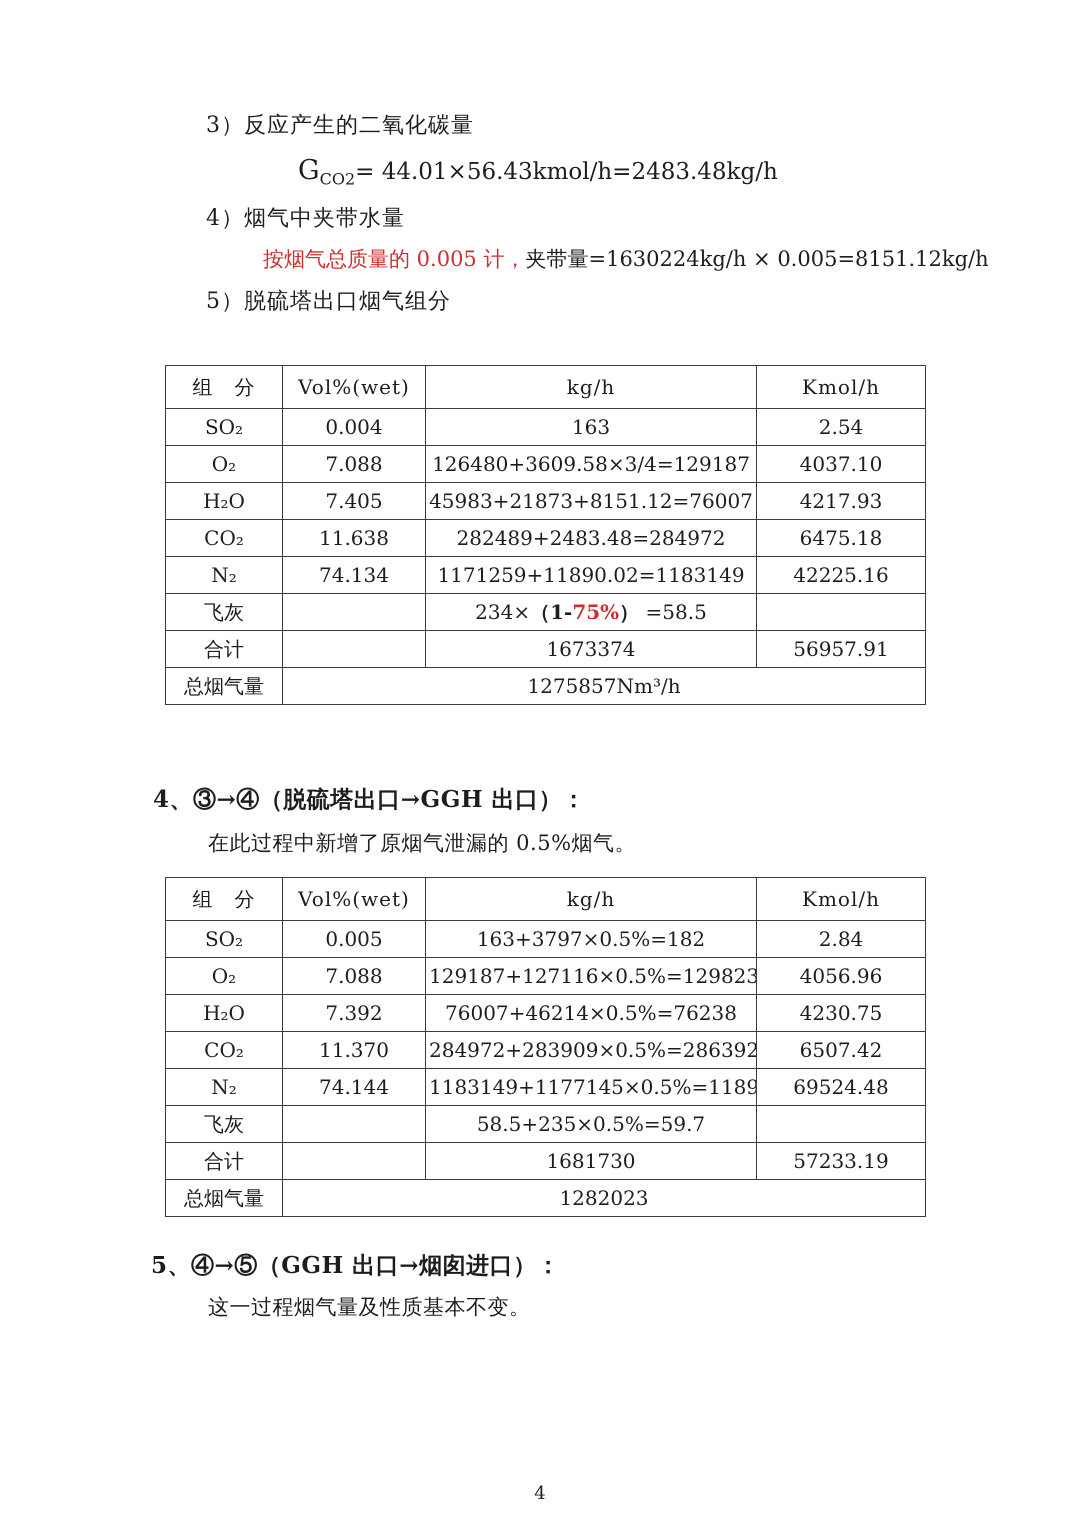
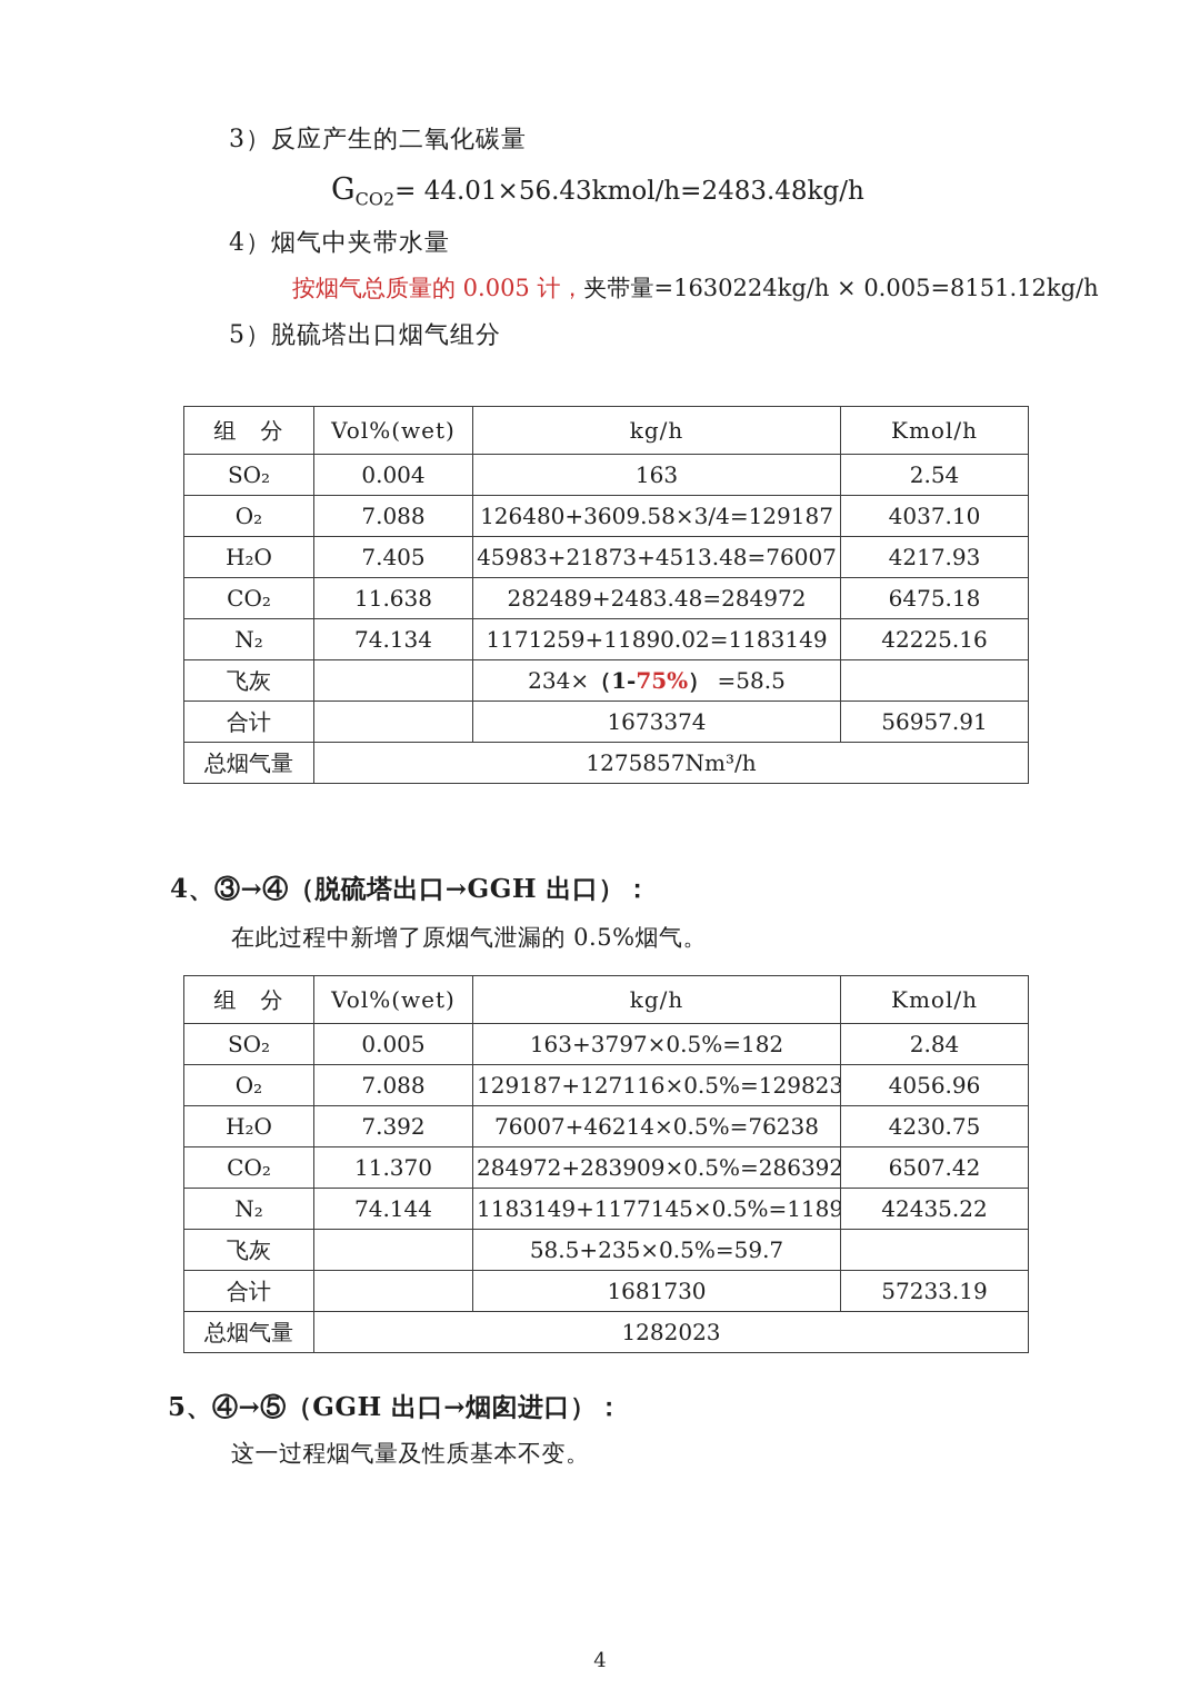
  3）反应产生的二氧化碳量
  GCO2= 44.01×56.43kmol/h=2483.48kg/h
  4）烟气中夹带水量
  按烟气总质量的 0.005 计，夹带量=1630224kg/h × 0.005=8151.12kg/h
  5）脱硫塔出口烟气组分
  组 分	Vol%(wet)	kg/h	Kmol/h
  SO₂	0.004	163	2.54
  O₂	7.088	126480+3609.58×3/4=129187	4037.10
- H₂O	7.405	45983+21873+8151.12=76007	4217.93
+ H₂O	7.405	45983+21873+4513.48=76007	4217.93
  CO₂	11.638	282489+2483.48=284972	6475.18
  N₂	74.134	1171259+11890.02=1183149	42225.16
  飞灰		234×（1-75%） =58.5
  合计		1673374	56957.91
  总烟气量	1275857Nm³/h
  4、③→④（脱硫塔出口→GGH 出口）：
  在此过程中新增了原烟气泄漏的 0.5%烟气。
  组 分	Vol%(wet)	kg/h	Kmol/h
  SO₂	0.005	163+3797×0.5%=182	2.84
  O₂	7.088	129187+127116×0.5%=129823	4056.96
  H₂O	7.392	76007+46214×0.5%=76238	4230.75
  CO₂	11.370	284972+283909×0.5%=286392	6507.42
- N₂	74.144	1183149+1177145×0.5%=1189	69524.48
+ N₂	74.144	1183149+1177145×0.5%=1189	42435.22
  飞灰		58.5+235×0.5%=59.7
  合计		1681730	57233.19
  总烟气量	1282023
  5、④→⑤（GGH 出口→烟囱进口）：
  这一过程烟气量及性质基本不变。
  4
